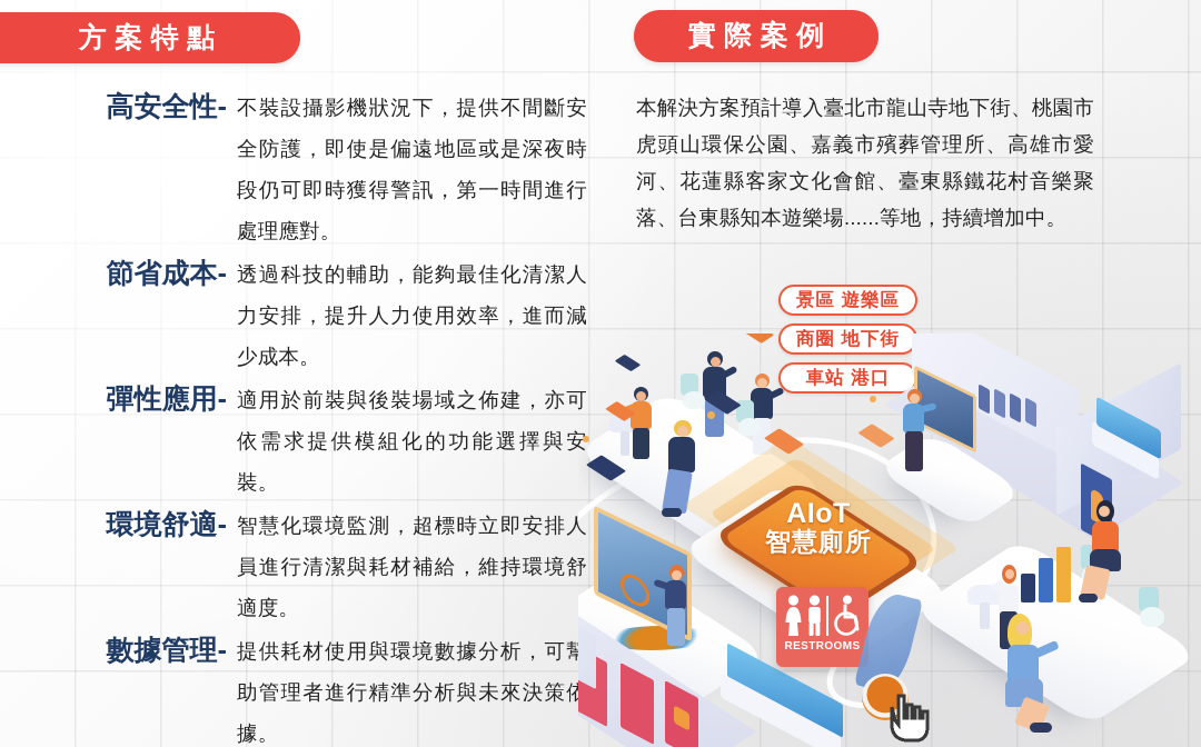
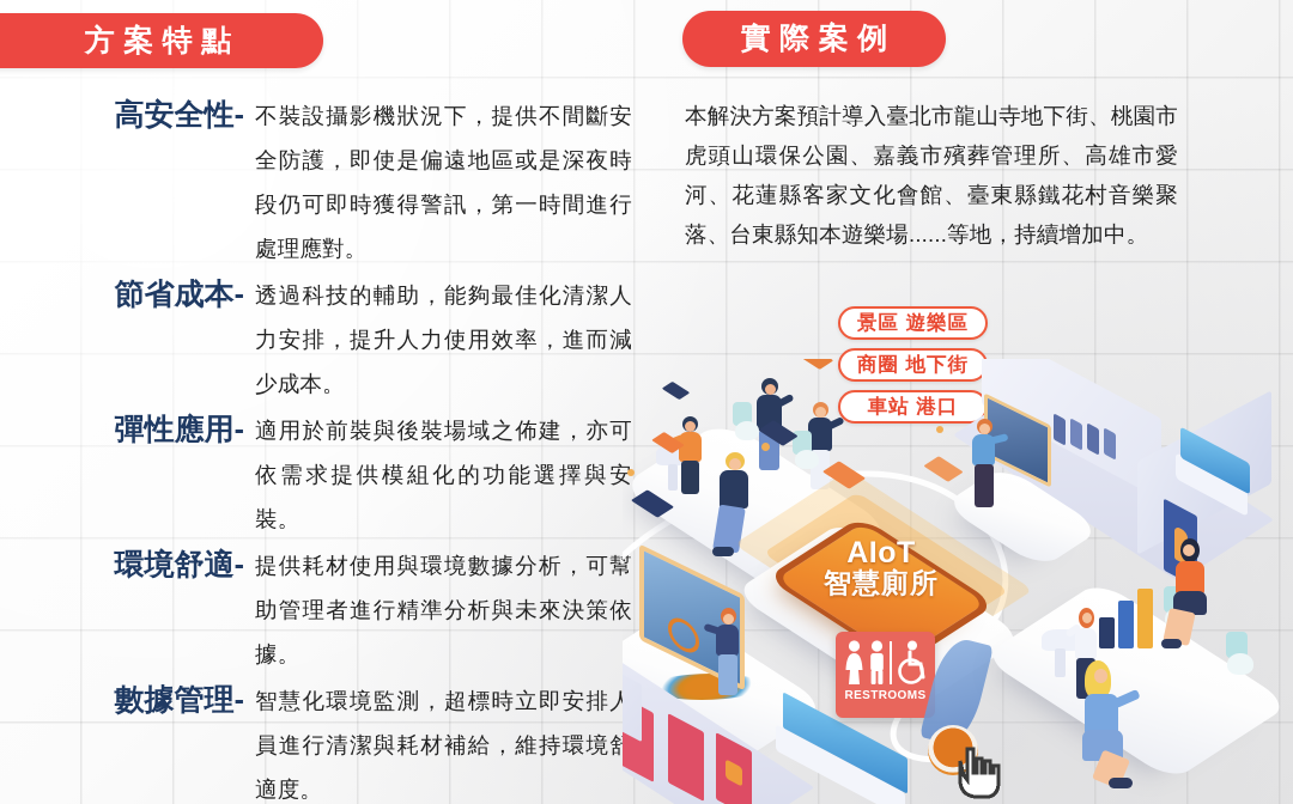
  方案特點
  實際案例
  高安全性-
  不裝設攝影機狀況下，提供不間斷安全防護，即使是偏遠地區或是深夜時段仍可即時獲得警訊，第一時間進行處理應對。
  節省成本-
  透過科技的輔助，能夠最佳化清潔人力安排，提升人力使用效率，進而減少成本。
  彈性應用-
  適用於前裝與後裝場域之佈建，亦可依需求提供模組化的功能選擇與安裝。
  環境舒適-
- 智慧化環境監測，超標時立即安排人員進行清潔與耗材補給，維持環境舒適度。
+ 提供耗材使用與環境數據分析，可幫助管理者進行精準分析與未來決策依據。
  數據管理-
- 提供耗材使用與環境數據分析，可幫助管理者進行精準分析與未來決策依據。
+ 智慧化環境監測，超標時立即安排人員進行清潔與耗材補給，維持環境舒適度。
  本解決方案預計導入臺北市龍山寺地下街、桃園市虎頭山環保公園、嘉義市殯葬管理所、高雄市愛河、花蓮縣客家文化會館、臺東縣鐵花村音樂聚落、台東縣知本遊樂場......等地，持續增加中。
  景區 遊樂區
  商圈 地下街
  車站 港口
  AIoT
  智慧廁所
  RESTROOMS
